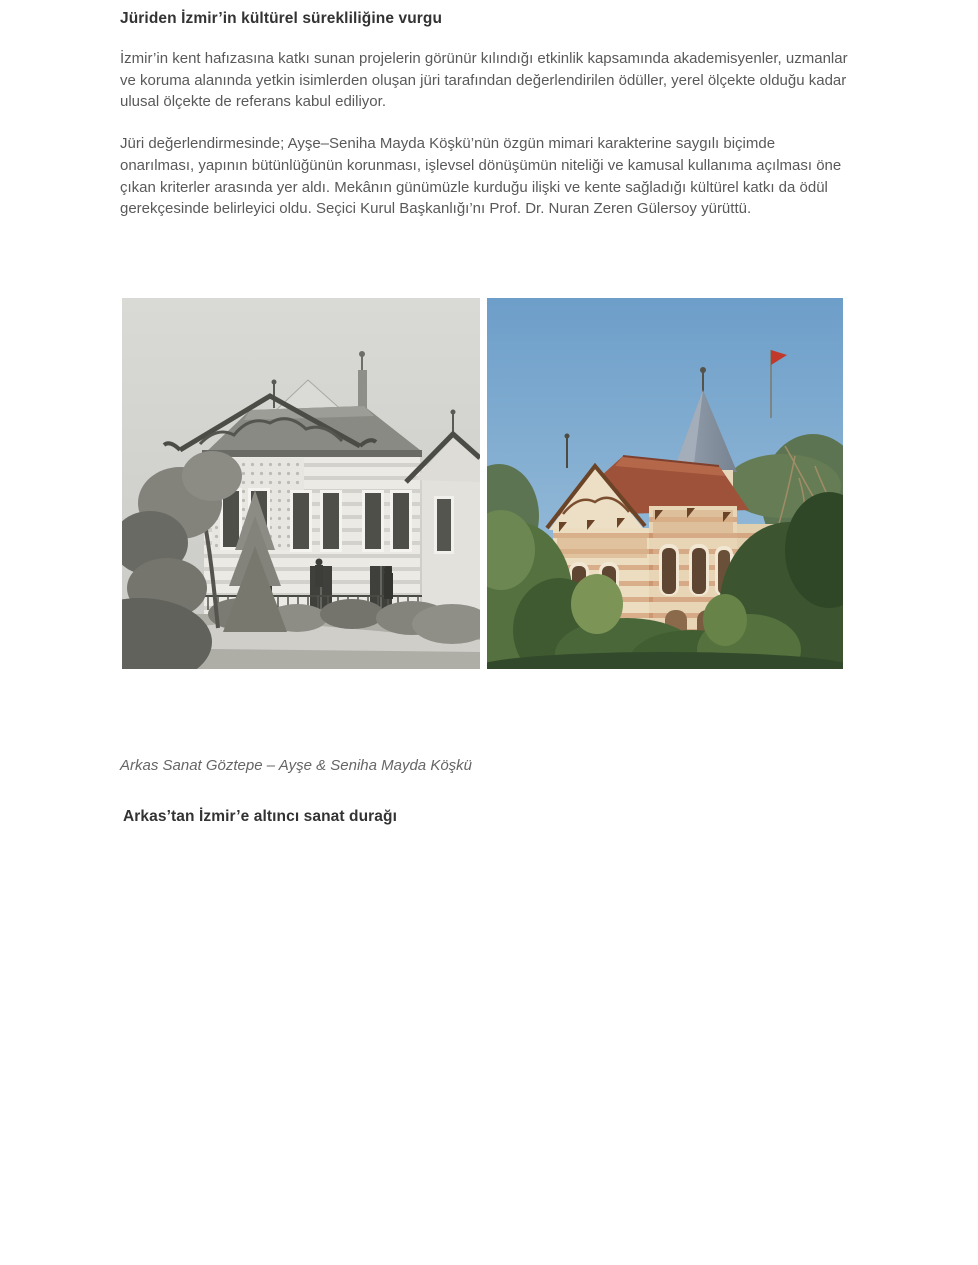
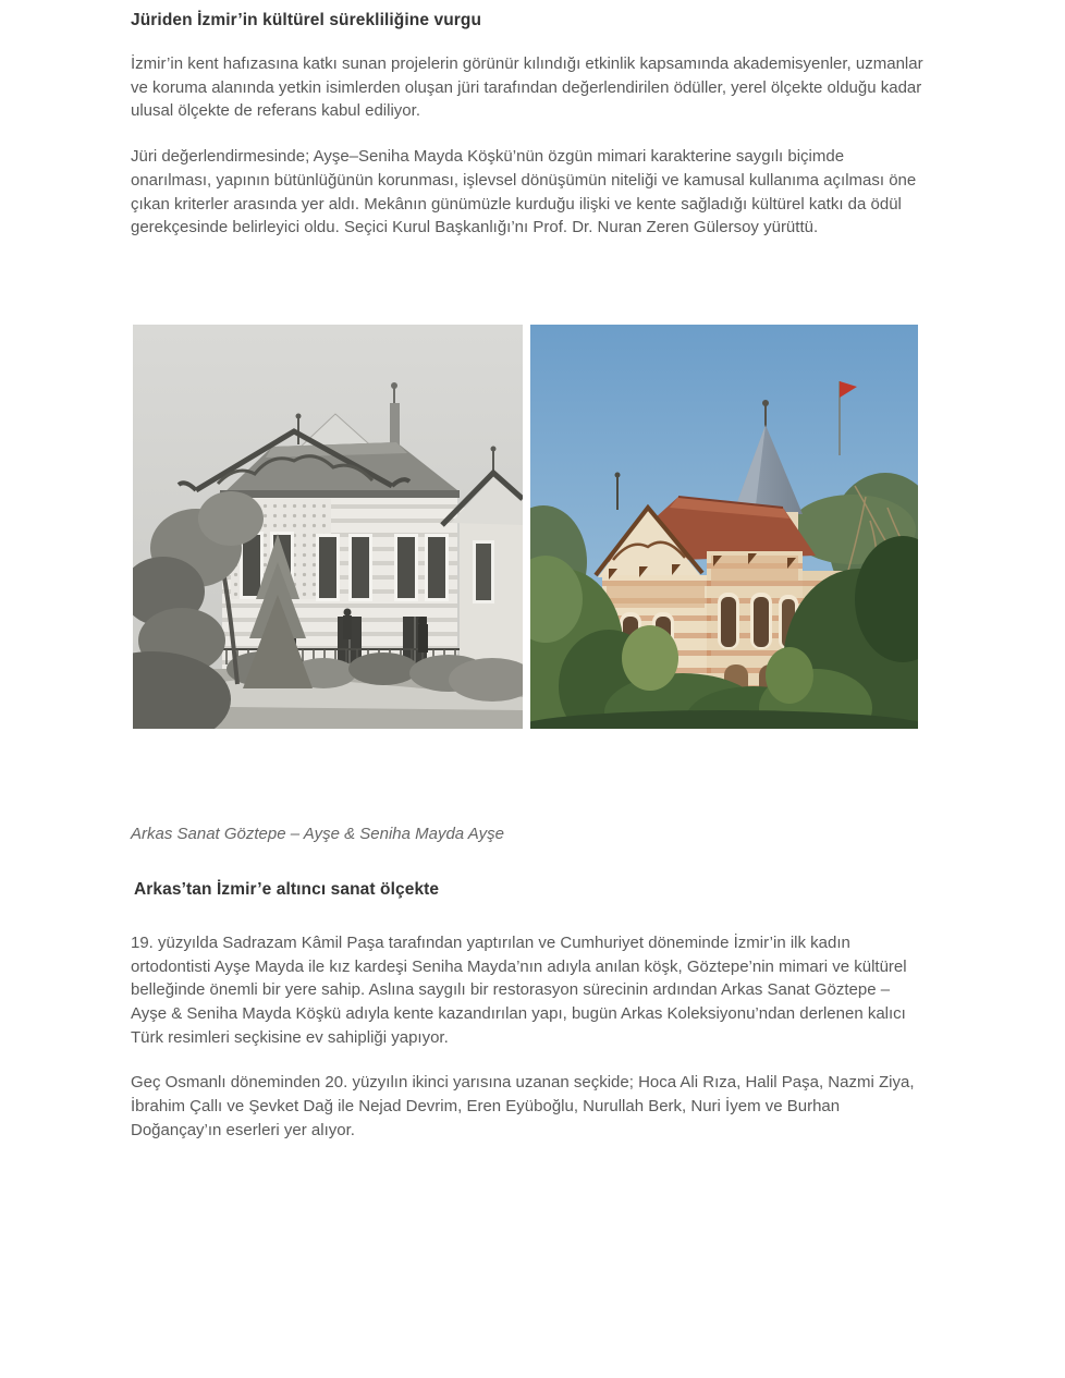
  Jüriden İzmir’in kültürel sürekliliğine vurgu
  İzmir’in kent hafızasına katkı sunan projelerin görünür kılındığı etkinlik kapsamında akademisyenler, uzmanlar ve koruma alanında yetkin isimlerden oluşan jüri tarafından değerlendirilen ödüller, yerel ölçekte olduğu kadar ulusal ölçekte de referans kabul ediliyor.
  Jüri değerlendirmesinde; Ayşe–Seniha Mayda Köşkü’nün özgün mimari karakterine saygılı biçimde onarılması, yapının bütünlüğünün korunması, işlevsel dönüşümün niteliği ve kamusal kullanıma açılması öne çıkan kriterler arasında yer aldı. Mekânın günümüzle kurduğu ilişki ve kente sağladığı kültürel katkı da ödül gerekçesinde belirleyici oldu. Seçici Kurul Başkanlığı’nı Prof. Dr. Nuran Zeren Gülersoy yürüttü.
- Arkas Sanat Göztepe – Ayşe & Seniha Mayda Köşkü
+ Arkas Sanat Göztepe – Ayşe & Seniha Mayda Ayşe
- Arkas’tan İzmir’e altıncı sanat durağı
+ Arkas’tan İzmir’e altıncı sanat ölçekte
+ 19. yüzyılda Sadrazam Kâmil Paşa tarafından yaptırılan ve Cumhuriyet döneminde İzmir’in ilk kadın ortodontisti Ayşe Mayda ile kız kardeşi Seniha Mayda’nın adıyla anılan köşk, Göztepe’nin mimari ve kültürel belleğinde önemli bir yere sahip. Aslına saygılı bir restorasyon sürecinin ardından Arkas Sanat Göztepe – Ayşe & Seniha Mayda Köşkü adıyla kente kazandırılan yapı, bugün Arkas Koleksiyonu’ndan derlenen kalıcı Türk resimleri seçkisine ev sahipliği yapıyor.
+ Geç Osmanlı döneminden 20. yüzyılın ikinci yarısına uzanan seçkide; Hoca Ali Rıza, Halil Paşa, Nazmi Ziya, İbrahim Çallı ve Şevket Dağ ile Nejad Devrim, Eren Eyüboğlu, Nurullah Berk, Nuri İyem ve Burhan Doğançay’ın eserleri yer alıyor.
